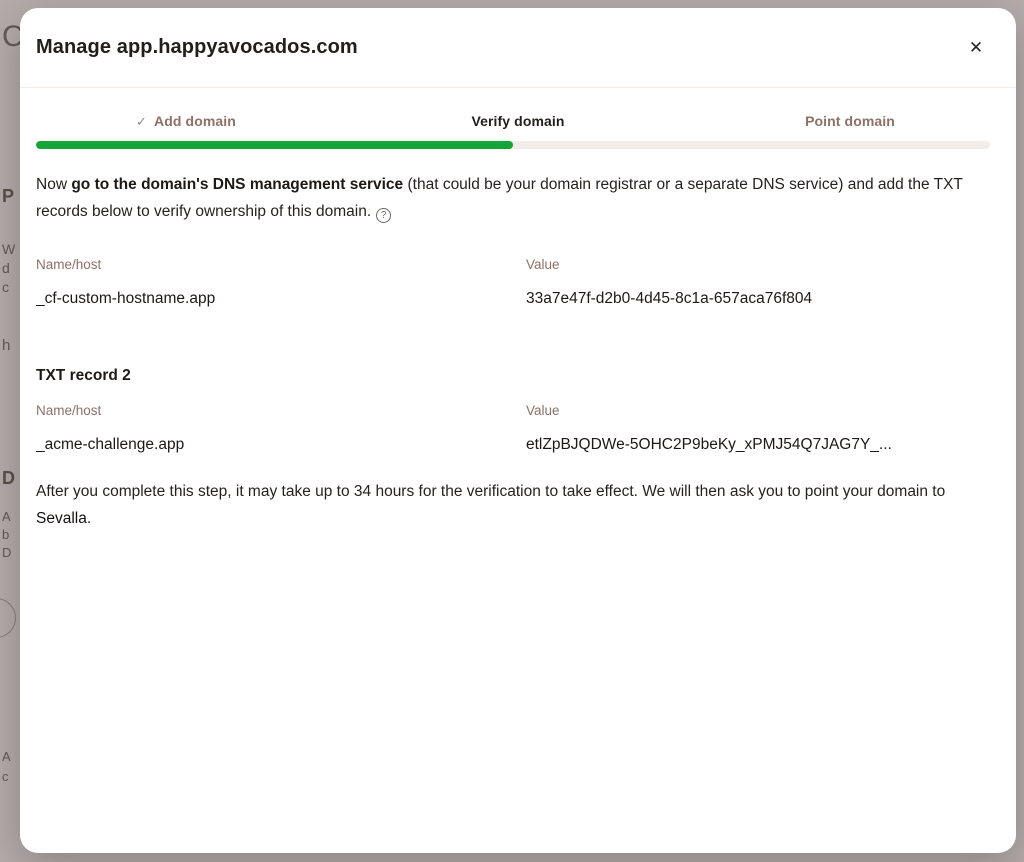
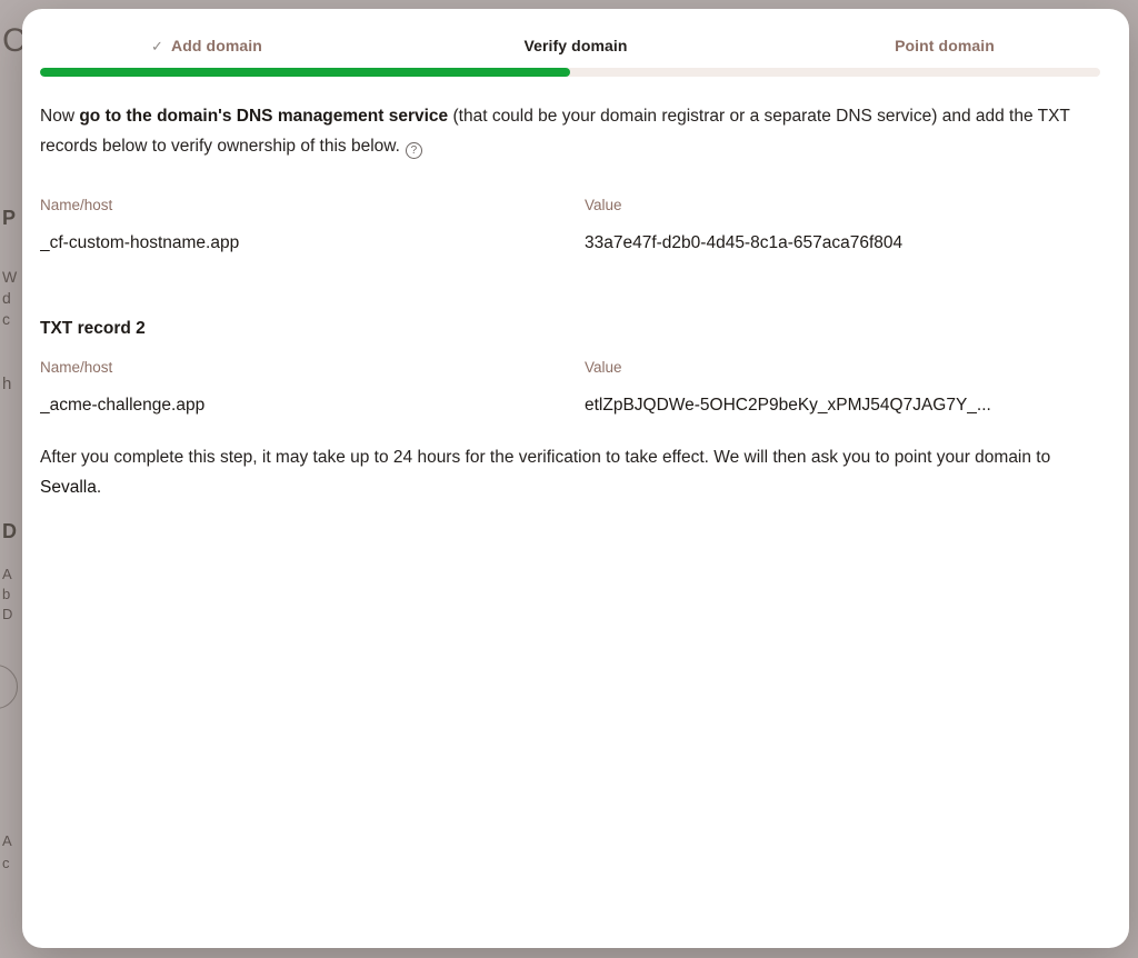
  C
  P
  W
  d
  c
  h
  D
  A
  b
  D
  A
  c
- Manage app.happyavocados.com
- ✕
  ✓ Add domain
  Verify domain
  Point domain
- Now go to the domain's DNS management service (that could be your domain registrar or a separate DNS service) and add the TXT records below to verify ownership of this domain. ?
+ Now go to the domain's DNS management service (that could be your domain registrar or a separate DNS service) and add the TXT records below to verify ownership of this below. ?
  Name/host
  Value
  _cf-custom-hostname.app
  33a7e47f-d2b0-4d45-8c1a-657aca76f804
  TXT record 2
  Name/host
  Value
  _acme-challenge.app
  etlZpBJQDWe-5OHC2P9beKy_xPMJ54Q7JAG7Y_...
- After you complete this step, it may take up to 34 hours for the verification to take effect. We will then ask you to point your domain to Sevalla.
+ After you complete this step, it may take up to 24 hours for the verification to take effect. We will then ask you to point your domain to Sevalla.
